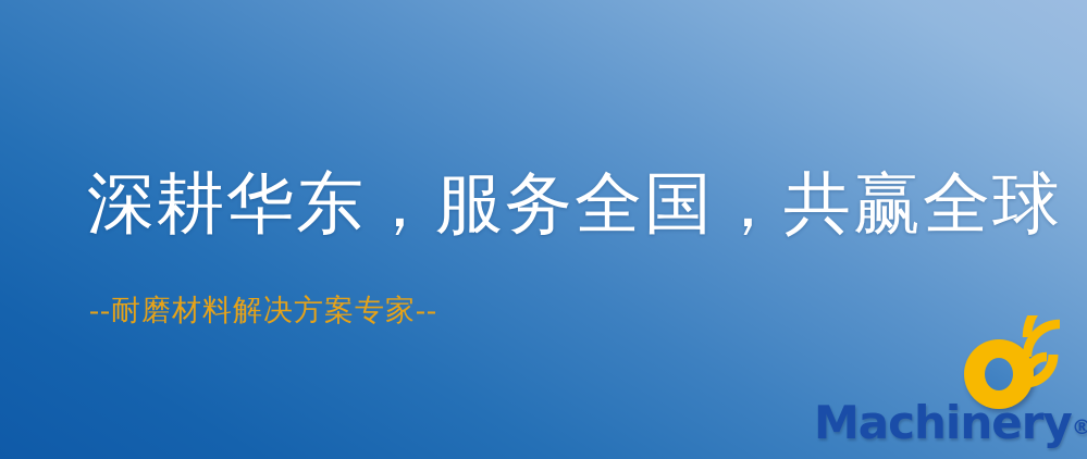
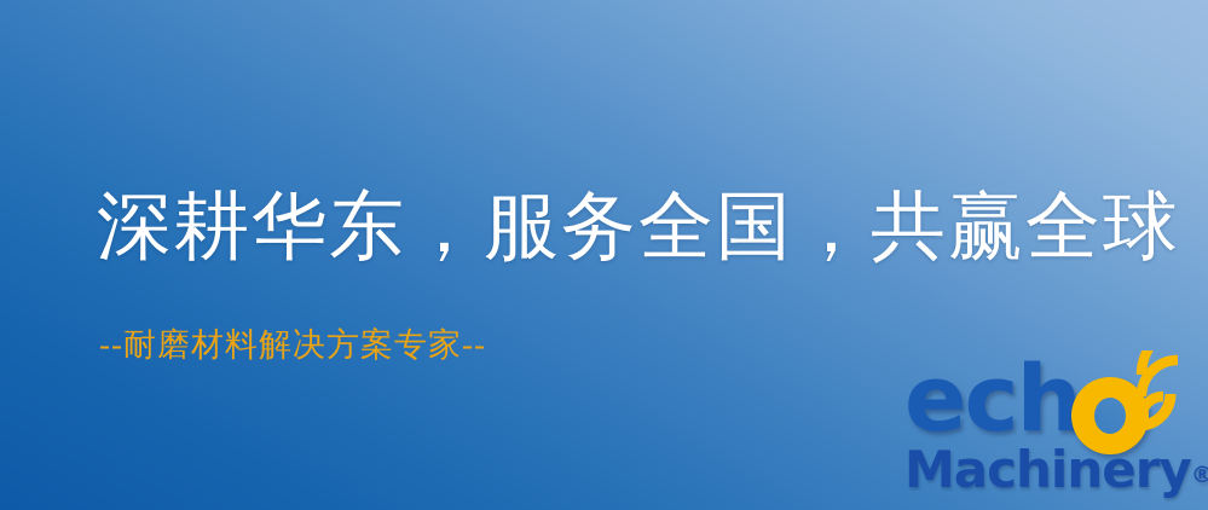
  深耕华东，服务全国，共赢全球
  --耐磨材料解决方案专家--
+ ech
  Machinery®
